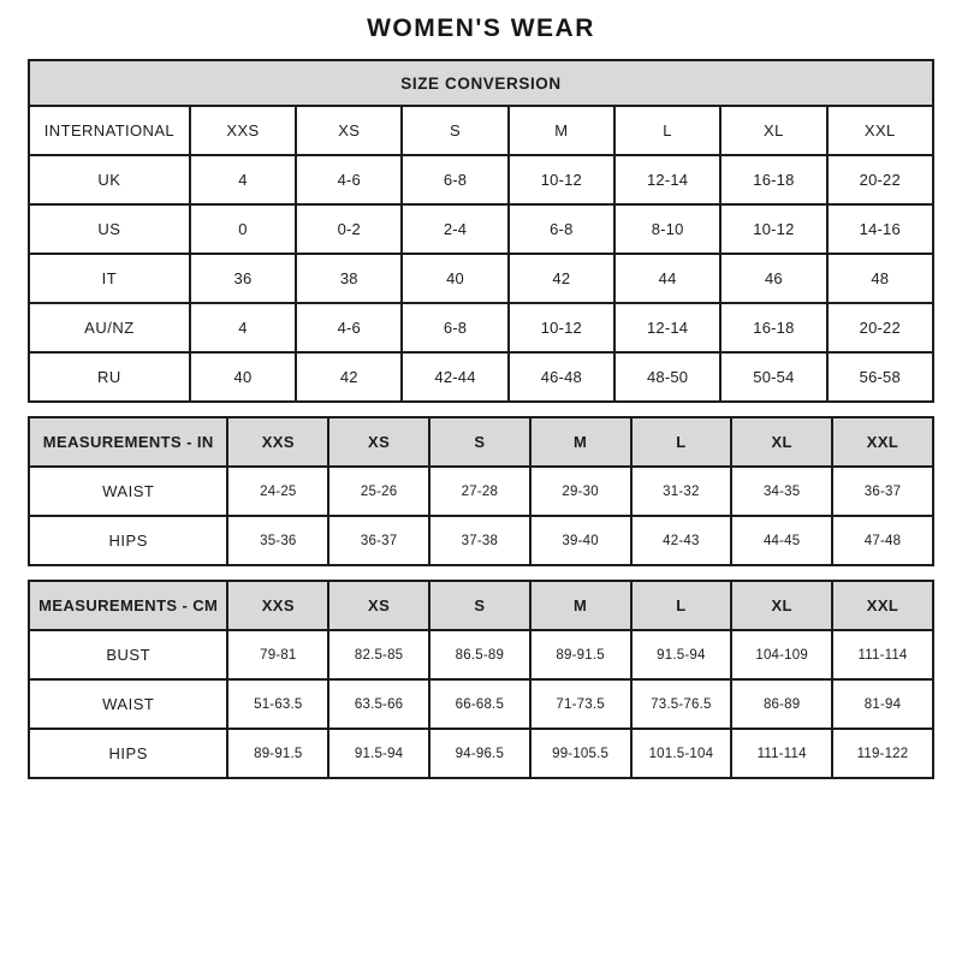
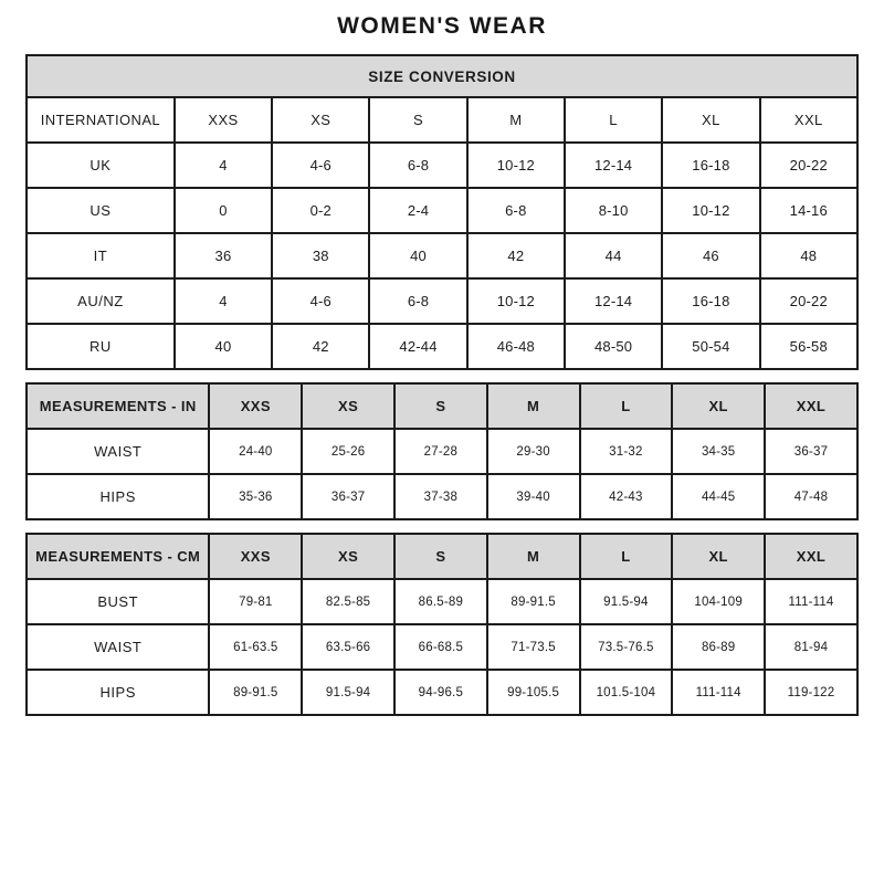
  WOMEN'S WEAR
  SIZE CONVERSION
  INTERNATIONAL	XXS	XS	S	M	L	XL	XXL
  UK	4	4-6	6-8	10-12	12-14	16-18	20-22
  US	0	0-2	2-4	6-8	8-10	10-12	14-16
  IT	36	38	40	42	44	46	48
  AU/NZ	4	4-6	6-8	10-12	12-14	16-18	20-22
  RU	40	42	42-44	46-48	48-50	50-54	56-58
  MEASUREMENTS - IN	XXS	XS	S	M	L	XL	XXL
- WAIST	24-25	25-26	27-28	29-30	31-32	34-35	36-37
+ WAIST	24-40	25-26	27-28	29-30	31-32	34-35	36-37
  HIPS	35-36	36-37	37-38	39-40	42-43	44-45	47-48
  MEASUREMENTS - CM	XXS	XS	S	M	L	XL	XXL
  BUST	79-81	82.5-85	86.5-89	89-91.5	91.5-94	104-109	111-114
- WAIST	51-63.5	63.5-66	66-68.5	71-73.5	73.5-76.5	86-89	81-94
+ WAIST	61-63.5	63.5-66	66-68.5	71-73.5	73.5-76.5	86-89	81-94
  HIPS	89-91.5	91.5-94	94-96.5	99-105.5	101.5-104	111-114	119-122
